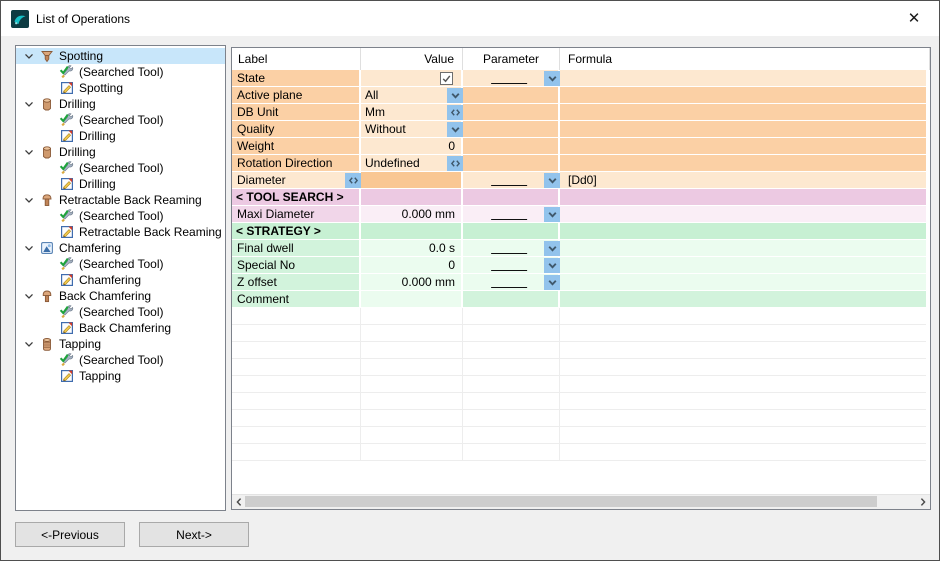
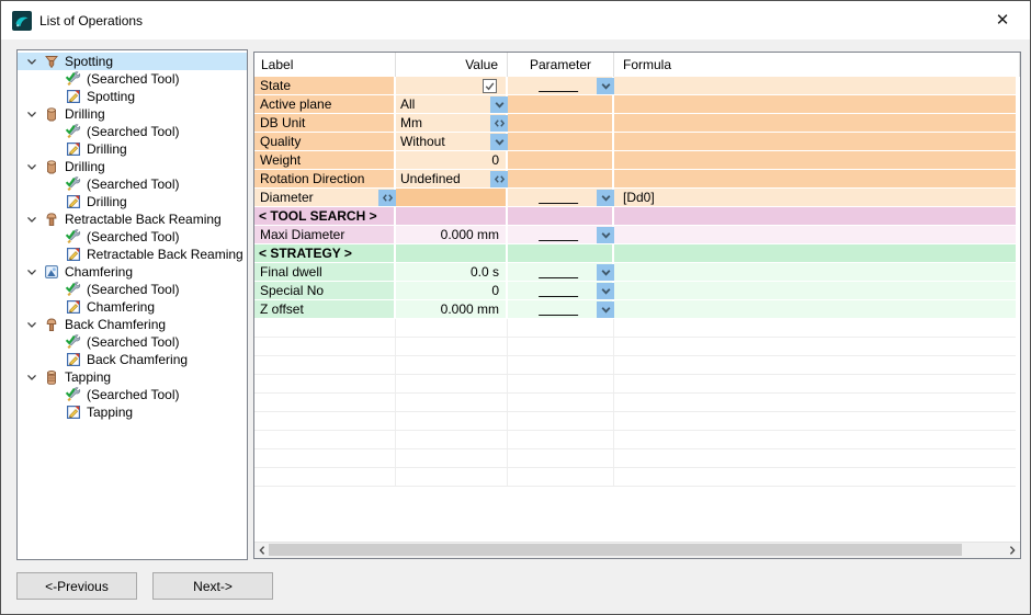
  List of Operations
  ✕
  Spotting
  (Searched Tool)
  Spotting
  Drilling
  (Searched Tool)
  Drilling
  Drilling
  (Searched Tool)
  Drilling
  Retractable Back Reaming
  (Searched Tool)
  Retractable Back Reaming
  Chamfering
  (Searched Tool)
  Chamfering
  Back Chamfering
  (Searched Tool)
  Back Chamfering
  Tapping
  (Searched Tool)
  Tapping
  Label
  Value
  Parameter
  Formula
  State
  Active plane
  All
  DB Unit
  Mm
  Quality
  Without
  Weight
  0
  Rotation Direction
  Undefined
  Diameter
  [Dd0]
  < TOOL SEARCH >
  Maxi Diameter
  0.000 mm
  < STRATEGY >
  Final dwell
  0.0 s
  Special No
  0
  Z offset
  0.000 mm
- Comment
  <-Previous
  Next->
